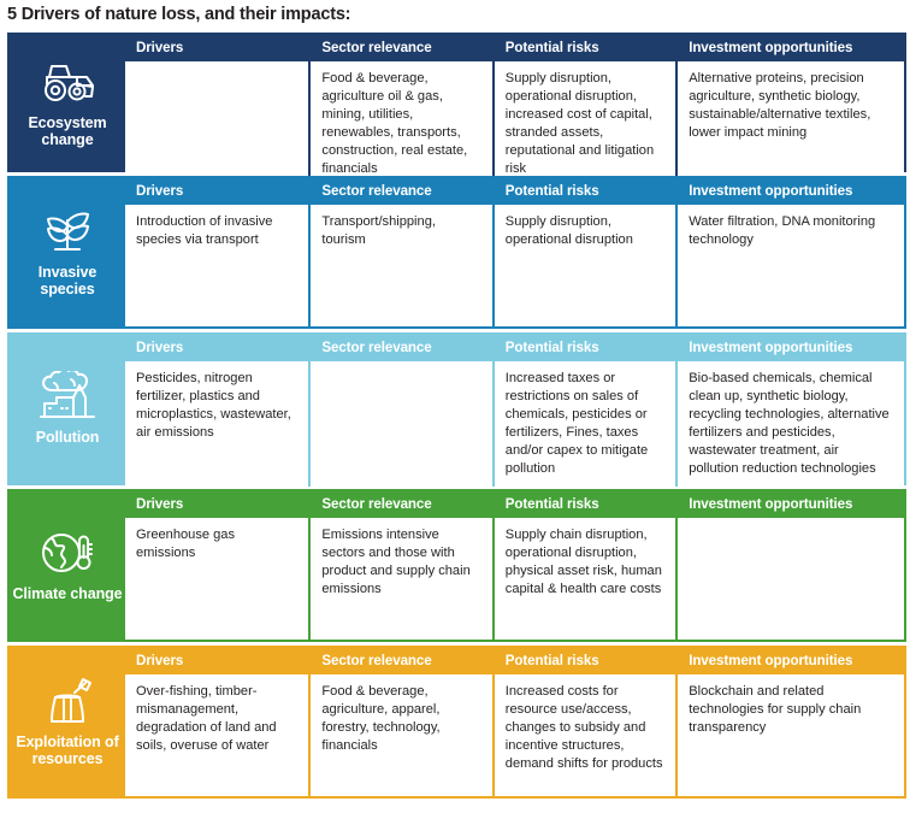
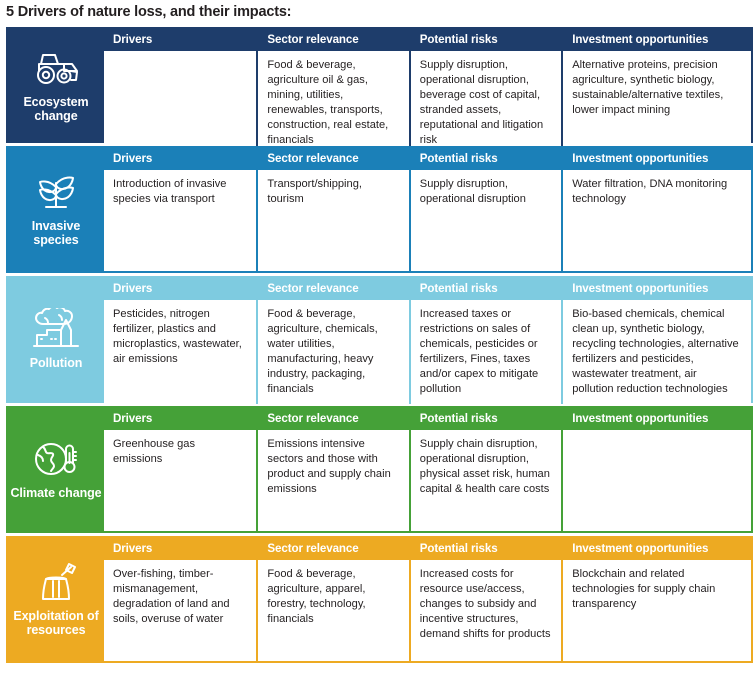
  5 Drivers of nature loss, and their impacts:
  Ecosystem change
  Drivers
  Sector relevance
  Food & beverage, agriculture oil & gas, mining, utilities, renewables, transports, construction, real estate, financials
  Potential risks
- Supply disruption, operational disruption, increased cost of capital, stranded assets, reputational and litigation risk
+ Supply disruption, operational disruption, beverage cost of capital, stranded assets, reputational and litigation risk
  Investment opportunities
  Alternative proteins, precision agriculture, synthetic biology, sustainable/alternative textiles, lower impact mining
  Invasive species
  Drivers
  Introduction of invasive species via transport
  Sector relevance
  Transport/shipping, tourism
  Potential risks
  Supply disruption, operational disruption
  Investment opportunities
  Water filtration, DNA monitoring technology
  Pollution
  Drivers
  Pesticides, nitrogen fertilizer, plastics and microplastics, wastewater, air emissions
  Sector relevance
+ Food & beverage, agriculture, chemicals, water utilities, manufacturing, heavy industry, packaging, financials
  Potential risks
  Increased taxes or restrictions on sales of chemicals, pesticides or fertilizers, Fines, taxes and/or capex to mitigate pollution
  Investment opportunities
  Bio-based chemicals, chemical clean up, synthetic biology, recycling technologies, alternative fertilizers and pesticides, wastewater treatment, air pollution reduction technologies
  Climate change
  Drivers
  Greenhouse gas emissions
  Sector relevance
  Emissions intensive sectors and those with product and supply chain emissions
  Potential risks
  Supply chain disruption, operational disruption, physical asset risk, human capital & health care costs
  Investment opportunities
  Exploitation of resources
  Drivers
  Over-fishing, timber-mismanagement, degradation of land and soils, overuse of water
  Sector relevance
  Food & beverage, agriculture, apparel, forestry, technology, financials
  Potential risks
  Increased costs for resource use/access, changes to subsidy and incentive structures, demand shifts for products
  Investment opportunities
  Blockchain and related technologies for supply chain transparency
